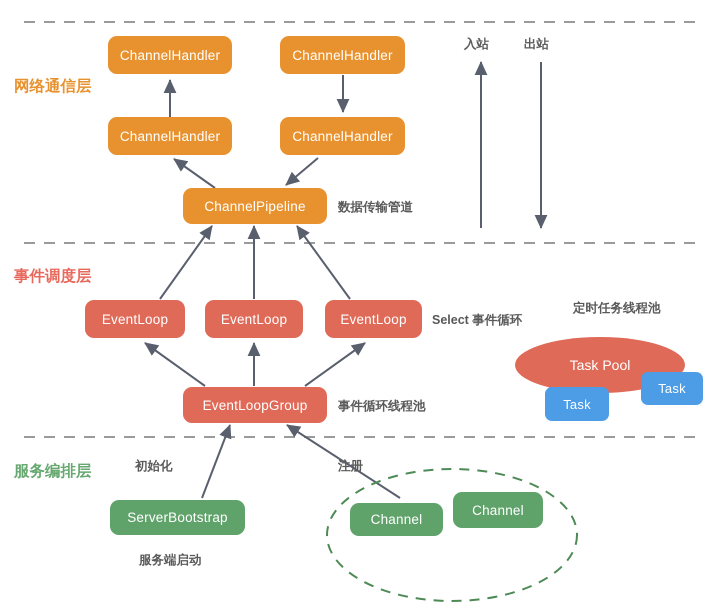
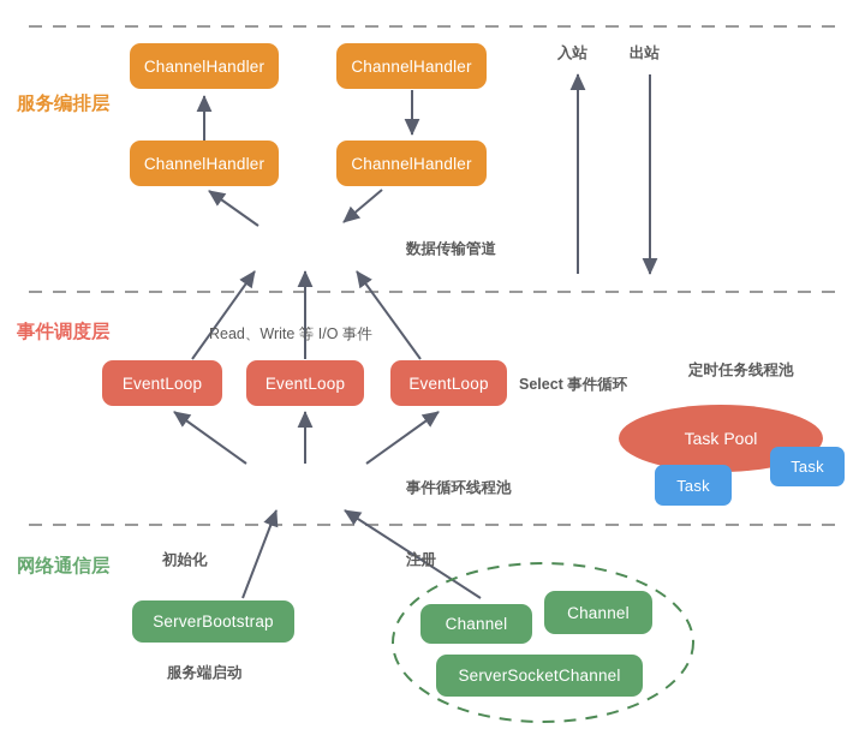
- 网络通信层
+ 服务编排层
  事件调度层
- 服务编排层
+ 网络通信层
  ChannelHandler
  ChannelHandler
  ChannelHandler
  ChannelHandler
- ChannelPipeline
  数据传输管道
  入站
  出站
+ Read、Write 等 I/O 事件
  EventLoop
  EventLoop
  EventLoop
  Select 事件循环
- EventLoopGroup
  事件循环线程池
  定时任务线程池
  Task Pool
  Task
  Task
  初始化
  注册
  ServerBootstrap
  服务端启动
  Channel
  Channel
+ ServerSocketChannel
